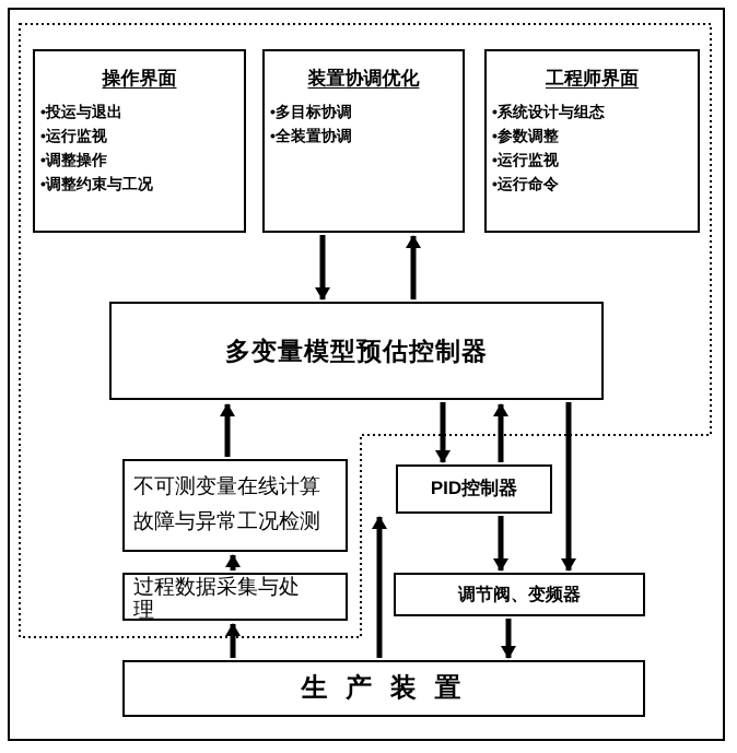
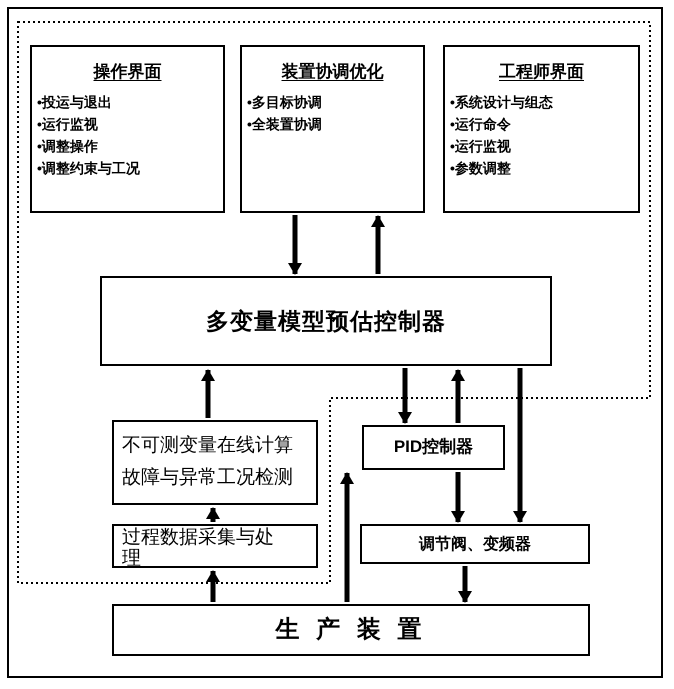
  操作界面
  •投运与退出
  •运行监视
  •调整操作
  •调整约束与工况
  装置协调优化
  •多目标协调
  •全装置协调
  工程师界面
  •系统设计与组态
- •参数调整
+ •运行命令
  •运行监视
- •运行命令
+ •参数调整
  多变量模型预估控制器
  不可测变量在线计算
  故障与异常工况检测
  PID控制器
  过程数据采集与处理
  调节阀、变频器
  生 产 装 置
